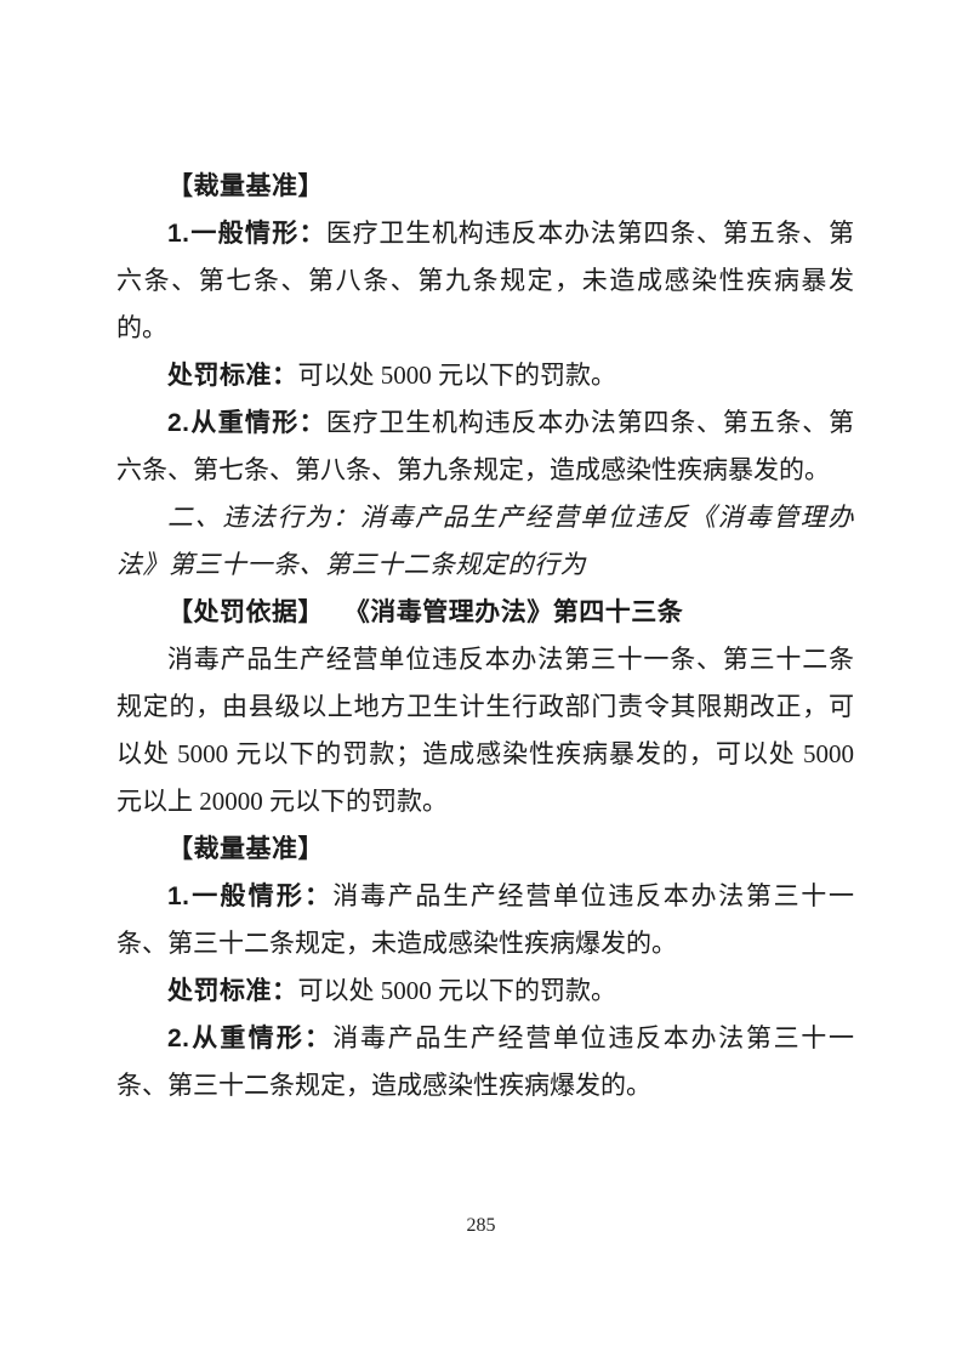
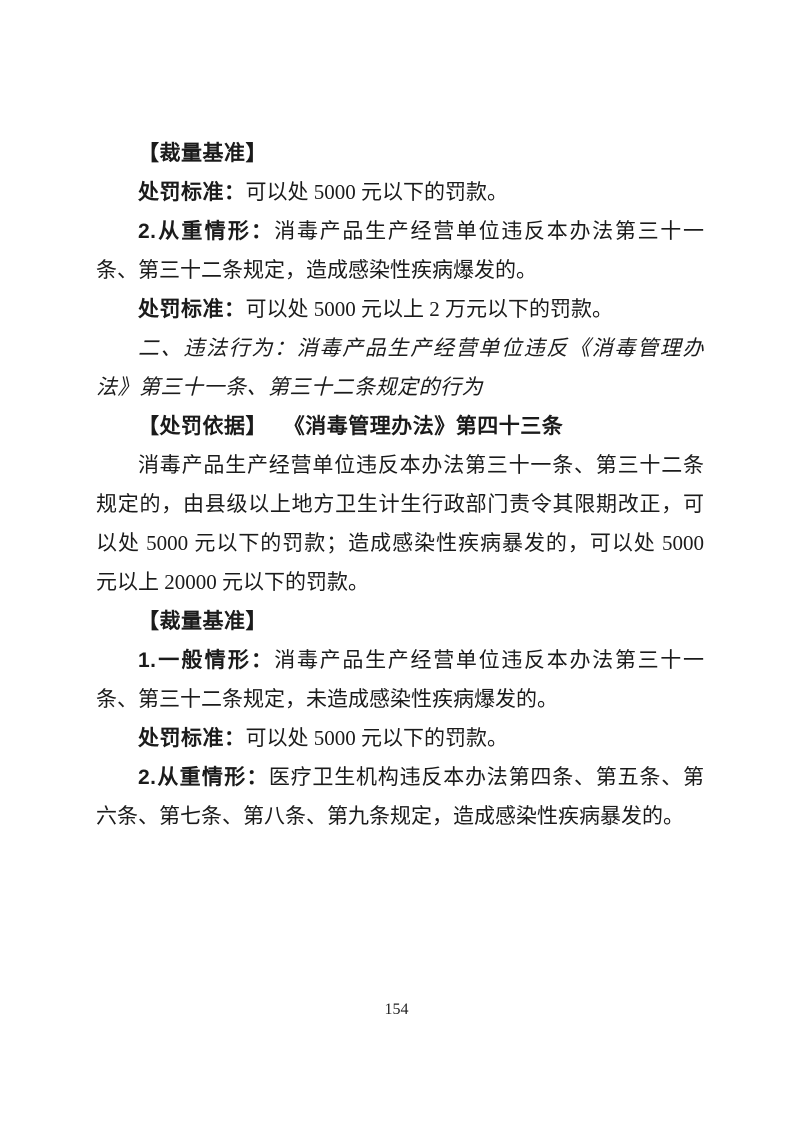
  【裁量基准】
- 1.一般情形：医疗卫生机构违反本办法第四条、第五条、第六条、第七条、第八条、第九条规定，未造成感染性疾病暴发的。
  处罚标准：可以处 5000 元以下的罚款。
- 2.从重情形：医疗卫生机构违反本办法第四条、第五条、第六条、第七条、第八条、第九条规定，造成感染性疾病暴发的。
+ 2.从重情形：消毒产品生产经营单位违反本办法第三十一条、第三十二条规定，造成感染性疾病爆发的。
+ 处罚标准：可以处 5000 元以上 2 万元以下的罚款。
  二、违法行为：消毒产品生产经营单位违反《消毒管理办法》第三十一条、第三十二条规定的行为
  【处罚依据】 《消毒管理办法》第四十三条
  消毒产品生产经营单位违反本办法第三十一条、第三十二条规定的，由县级以上地方卫生计生行政部门责令其限期改正，可以处 5000 元以下的罚款；造成感染性疾病暴发的，可以处 5000 元以上 20000 元以下的罚款。
  【裁量基准】
  1.一般情形：消毒产品生产经营单位违反本办法第三十一条、第三十二条规定，未造成感染性疾病爆发的。
  处罚标准：可以处 5000 元以下的罚款。
- 2.从重情形：消毒产品生产经营单位违反本办法第三十一条、第三十二条规定，造成感染性疾病爆发的。
+ 2.从重情形：医疗卫生机构违反本办法第四条、第五条、第六条、第七条、第八条、第九条规定，造成感染性疾病暴发的。
- 285
+ 154
